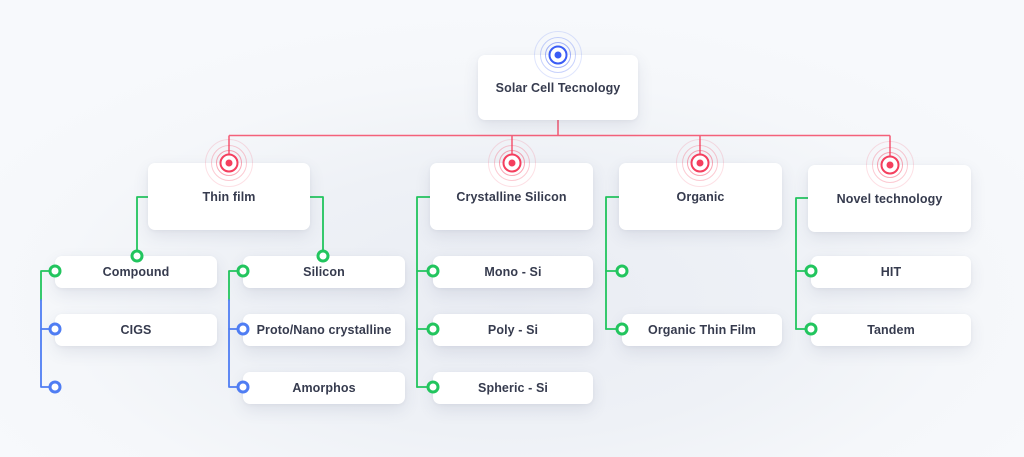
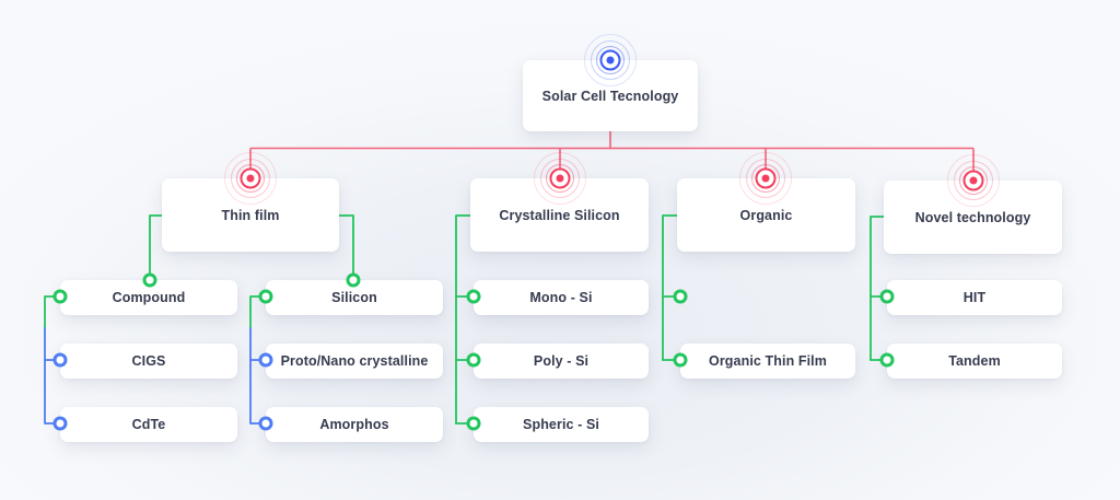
  Solar Cell Tecnology
  Thin film
  Crystalline Silicon
  Organic
  Novel technology
  Compound
  CIGS
+ CdTe
  Silicon
  Proto/Nano crystalline
  Amorphos
  Mono - Si
  Poly - Si
  Spheric - Si
  Organic Thin Film
  HIT
  Tandem
